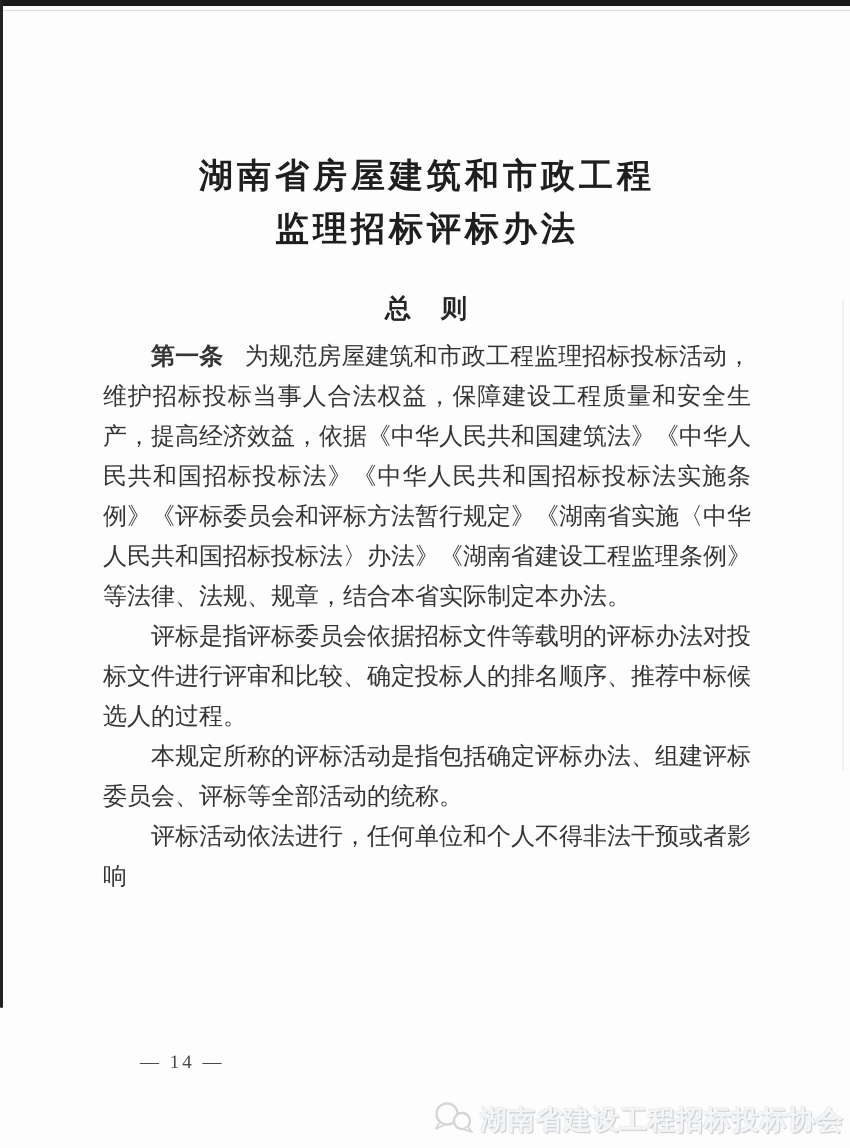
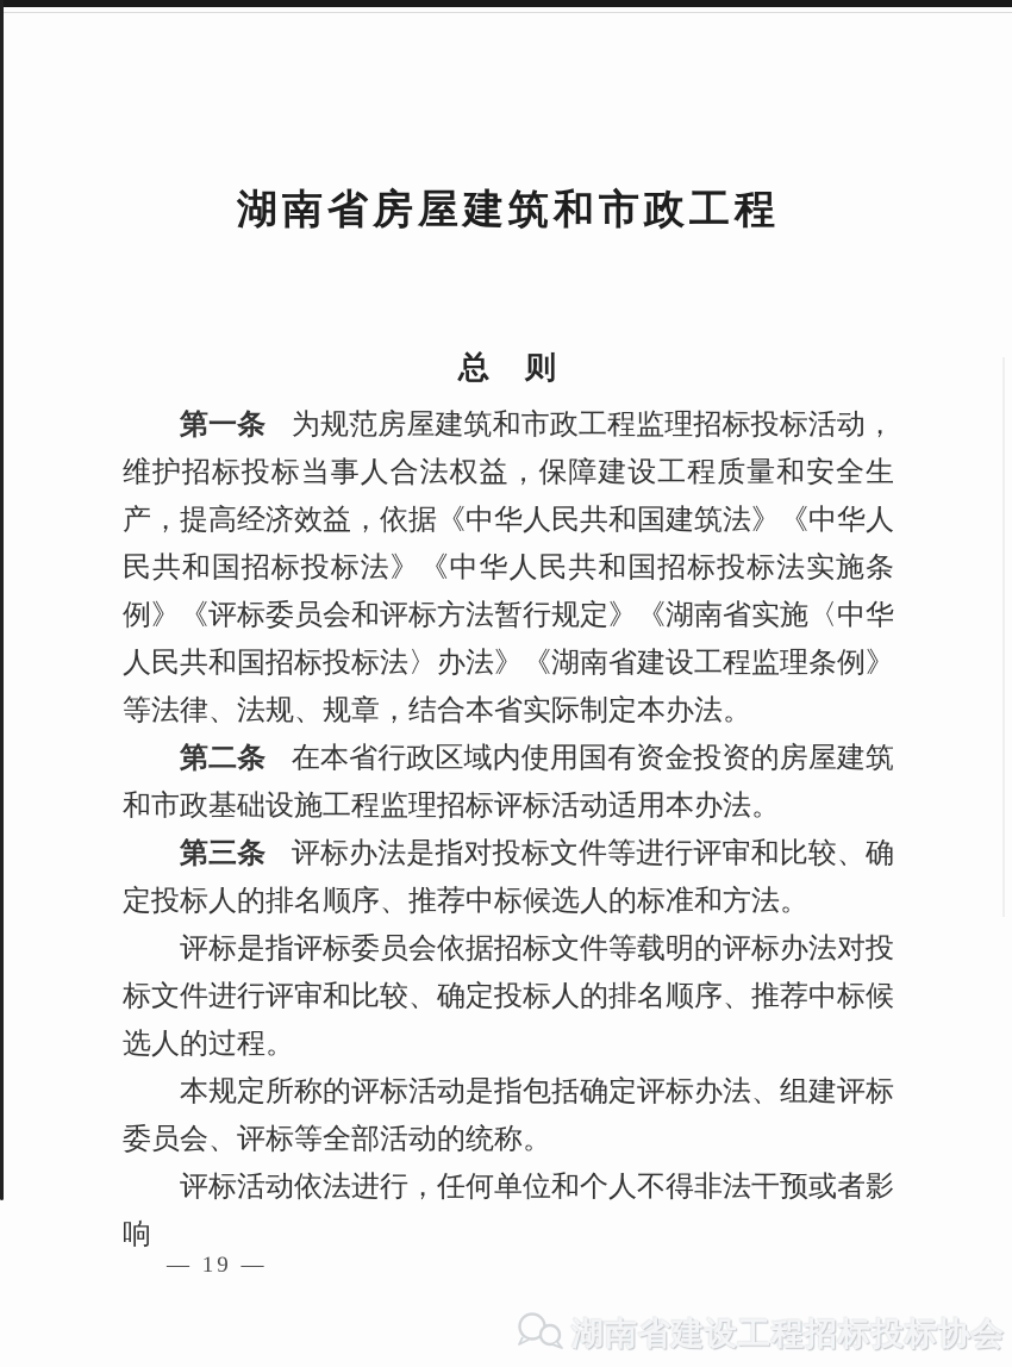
  湖南省房屋建筑和市政工程
- 监理招标评标办法
  总 则
  第一条 为规范房屋建筑和市政工程监理招标投标活动，维护招标投标当事人合法权益，保障建设工程质量和安全生产，提高经济效益，依据《中华人民共和国建筑法》《中华人民共和国招标投标法》《中华人民共和国招标投标法实施条例》《评标委员会和评标方法暂行规定》《湖南省实施〈中华人民共和国招标投标法〉办法》《湖南省建设工程监理条例》等法律、法规、规章，结合本省实际制定本办法。
+ 第二条 在本省行政区域内使用国有资金投资的房屋建筑和市政基础设施工程监理招标评标活动适用本办法。
+ 第三条 评标办法是指对投标文件等进行评审和比较、确定投标人的排名顺序、推荐中标候选人的标准和方法。
  评标是指评标委员会依据招标文件等载明的评标办法对投标文件进行评审和比较、确定投标人的排名顺序、推荐中标候选人的过程。
  本规定所称的评标活动是指包括确定评标办法、组建评标委员会、评标等全部活动的统称。
  评标活动依法进行，任何单位和个人不得非法干预或者影响
- — 14 —
+ — 19 —
  湖南省建设工程招标投标协会
